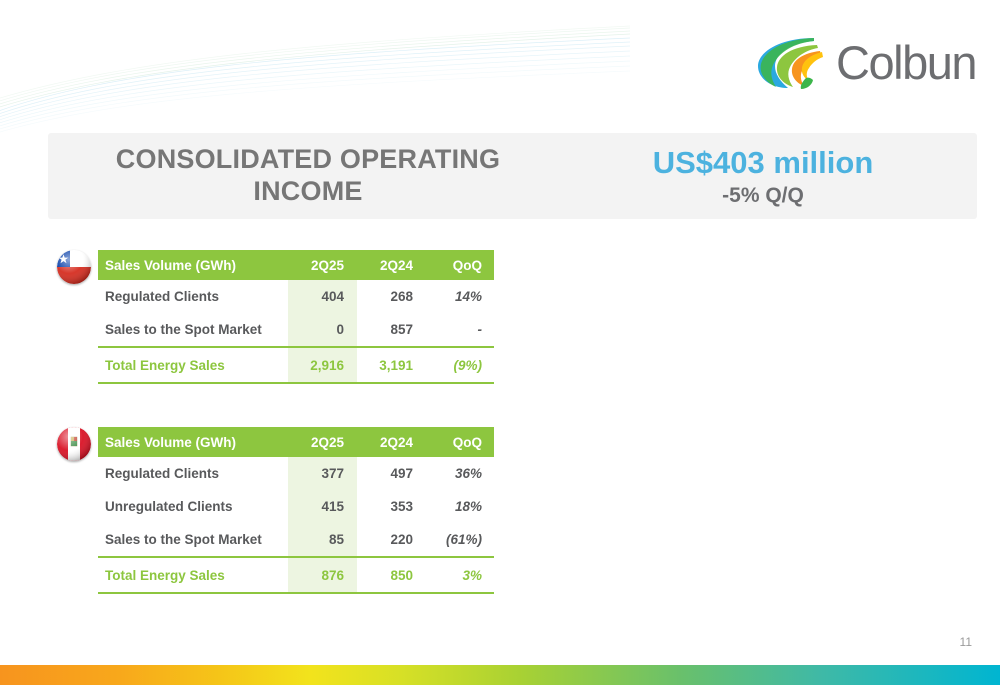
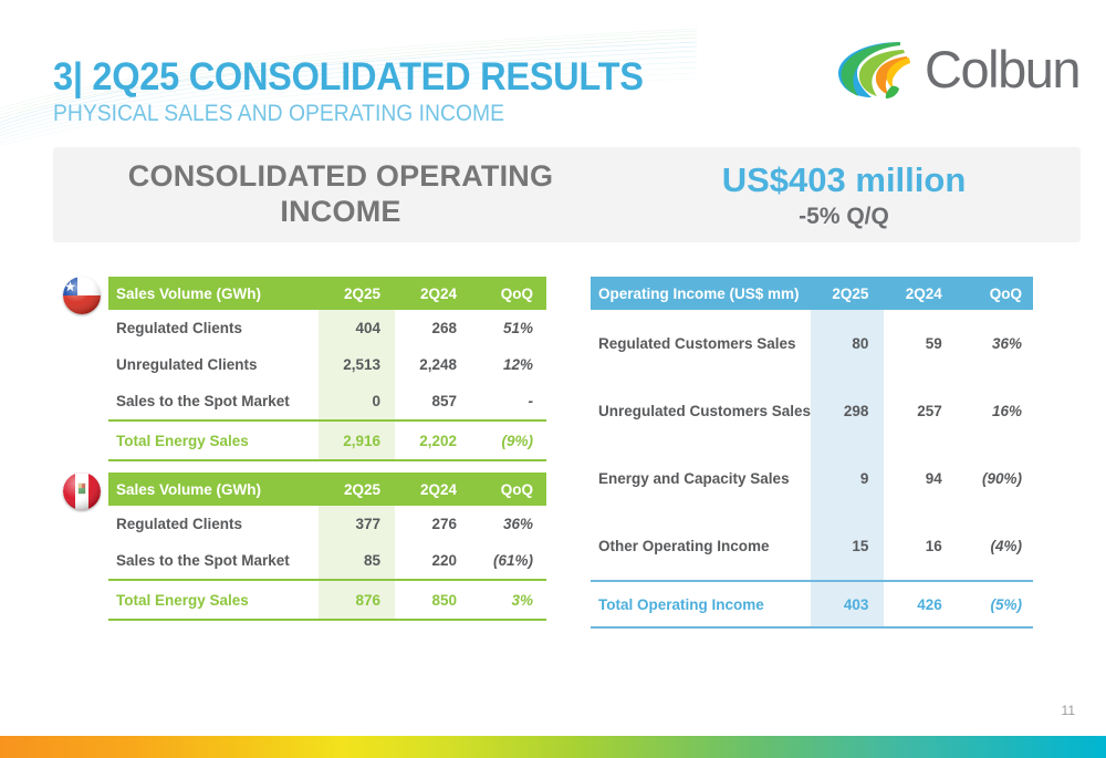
+ 3| 2Q25 CONSOLIDATED RESULTS
+ PHYSICAL SALES AND OPERATING INCOME
  Colbun
  CONSOLIDATED OPERATING INCOME
  US$403 million
  -5% Q/Q
  Sales Volume (GWh)	2Q25	2Q24	QoQ
- Regulated Clients	404	268	14%
+ Regulated Clients	404	268	51%
+ Unregulated Clients	2,513	2,248	12%
  Sales to the Spot Market	0	857	-
- Total Energy Sales	2,916	3,191	(9%)
+ Total Energy Sales	2,916	2,202	(9%)
  Sales Volume (GWh)	2Q25	2Q24	QoQ
- Regulated Clients	377	497	36%
+ Regulated Clients	377	276	36%
- Unregulated Clients	415	353	18%
  Sales to the Spot Market	85	220	(61%)
  Total Energy Sales	876	850	3%
+ Operating Income (US$ mm)	2Q25	2Q24	QoQ
+ Regulated Customers Sales	80	59	36%
+ Unregulated Customers Sales	298	257	16%
+ Energy and Capacity Sales	9	94	(90%)
+ Other Operating Income	15	16	(4%)
+ Total Operating Income	403	426	(5%)
  11
